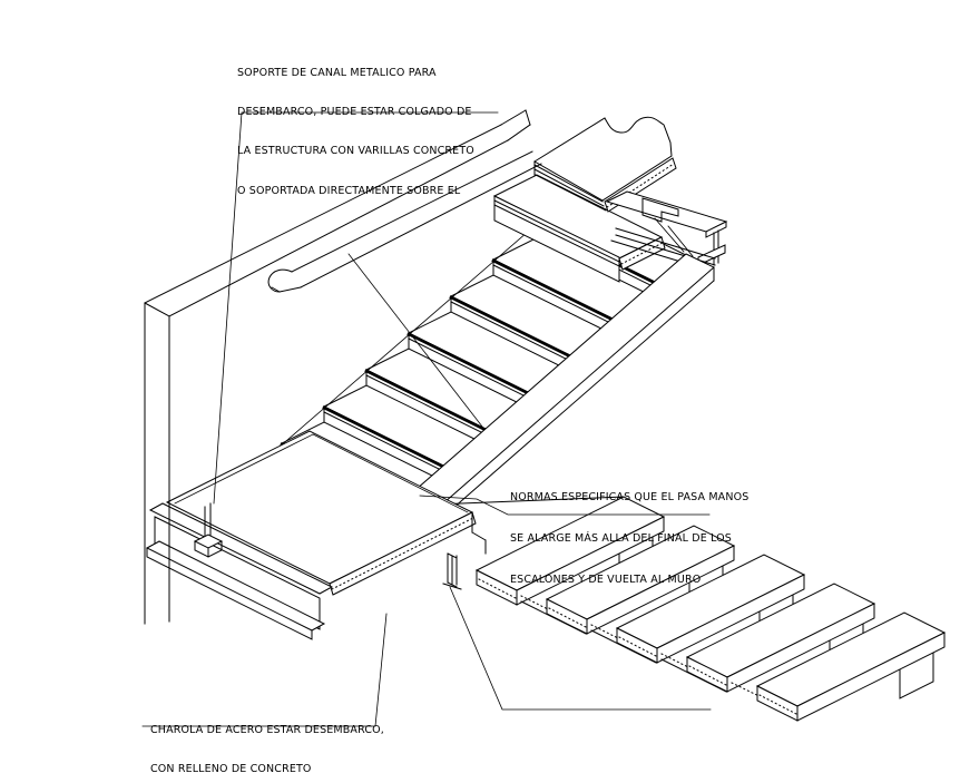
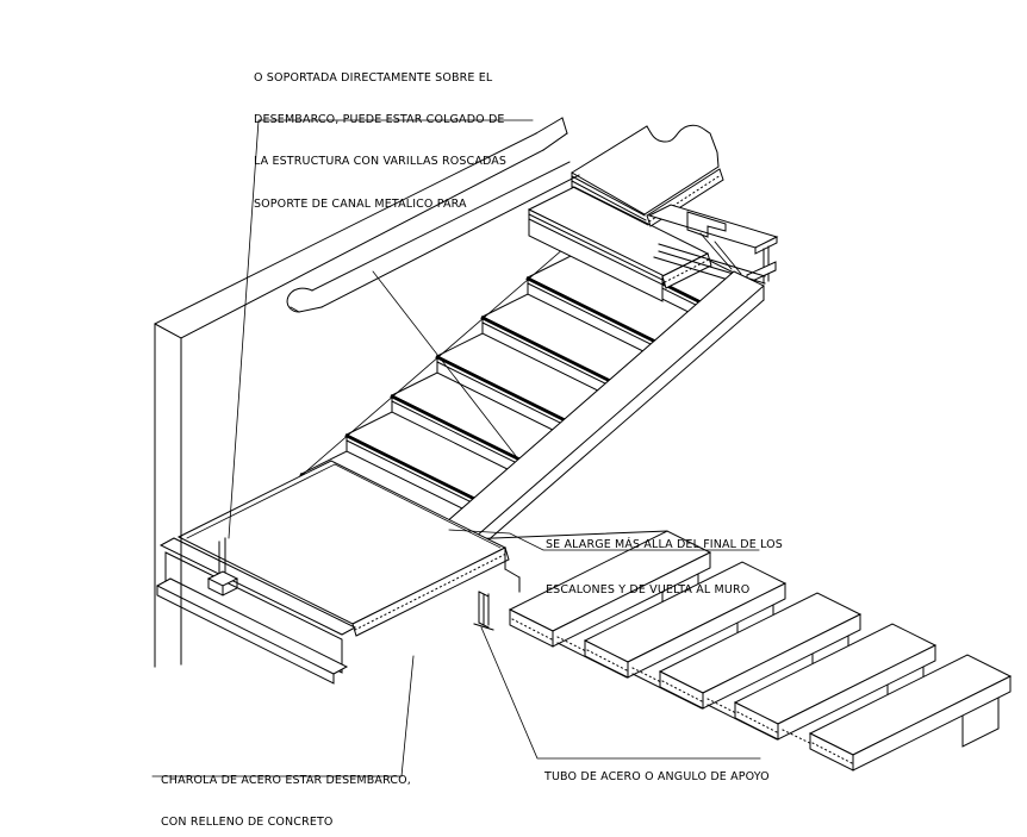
- SOPORTE DE CANAL METALICO PARA
+ O SOPORTADA DIRECTAMENTE SOBRE EL
  DESEMBARCO, PUEDE ESTAR COLGADO DE
- LA ESTRUCTURA CON VARILLAS CONCRETO
+ LA ESTRUCTURA CON VARILLAS ROSCADAS
- O SOPORTADA DIRECTAMENTE SOBRE EL
+ SOPORTE DE CANAL METALICO PARA
- NORMAS ESPECIFICAS QUE EL PASA MANOS
  SE ALARGE MÁS ALLA DEL FINAL DE LOS
  ESCALONES Y DE VUELTA AL MURO
  CHAROLA DE ACERO ESTAR DESEMBARCO,
  CON RELLENO DE CONCRETO
+ TUBO DE ACERO O ANGULO DE APOYO
